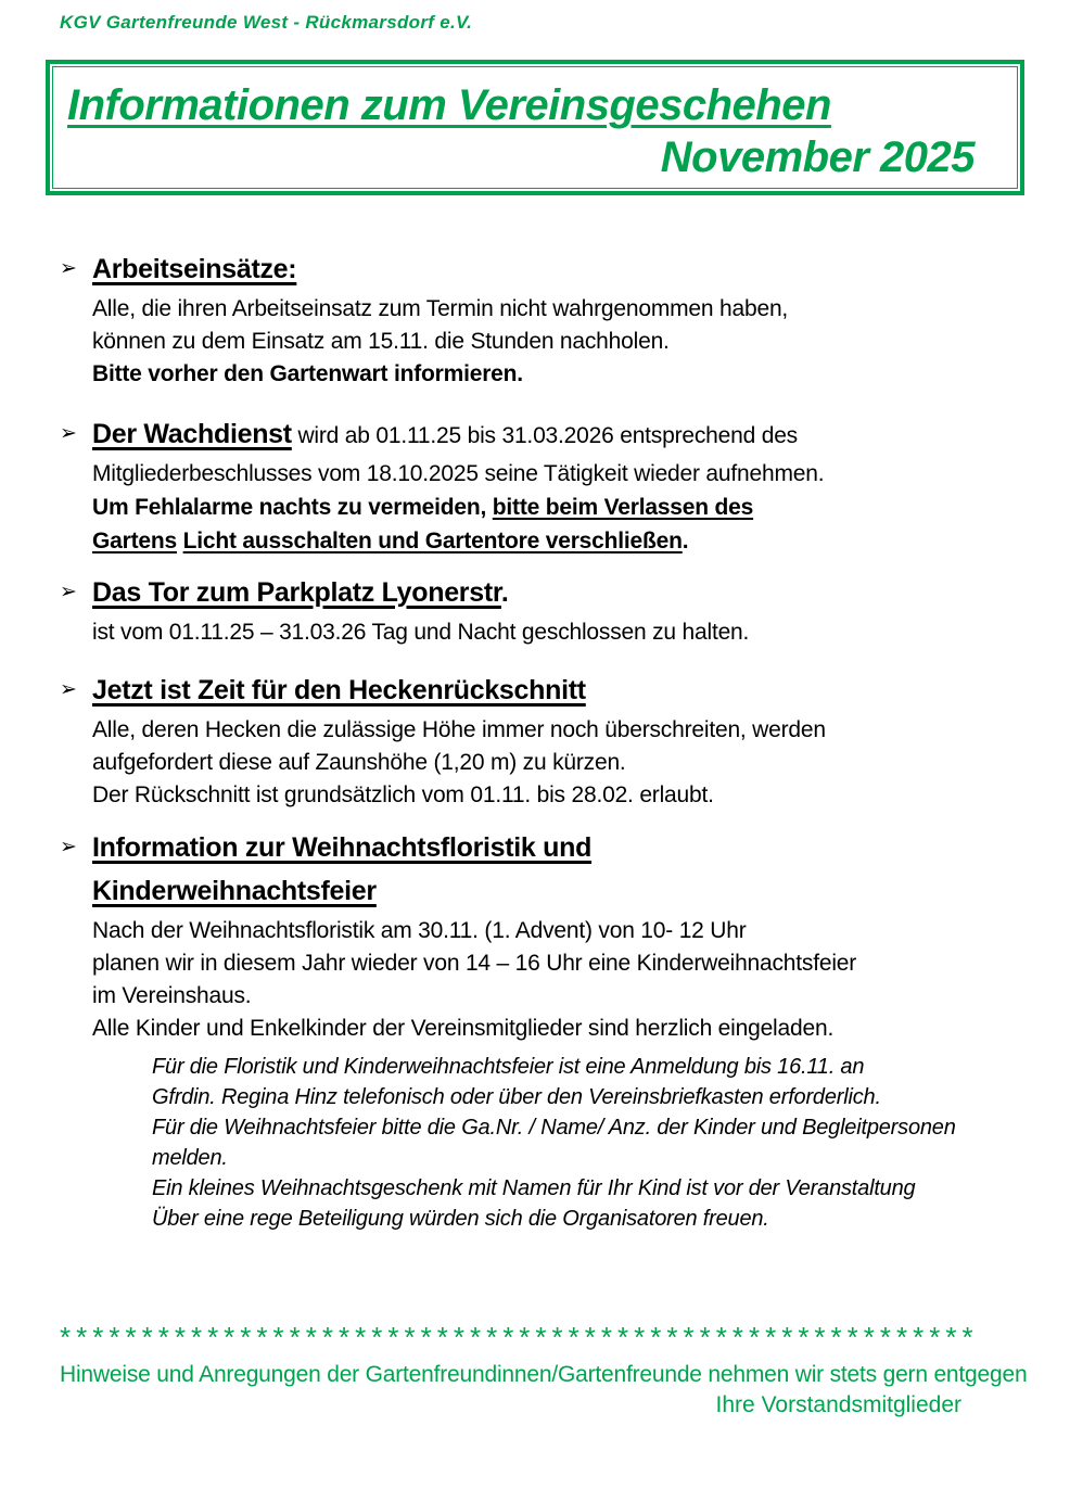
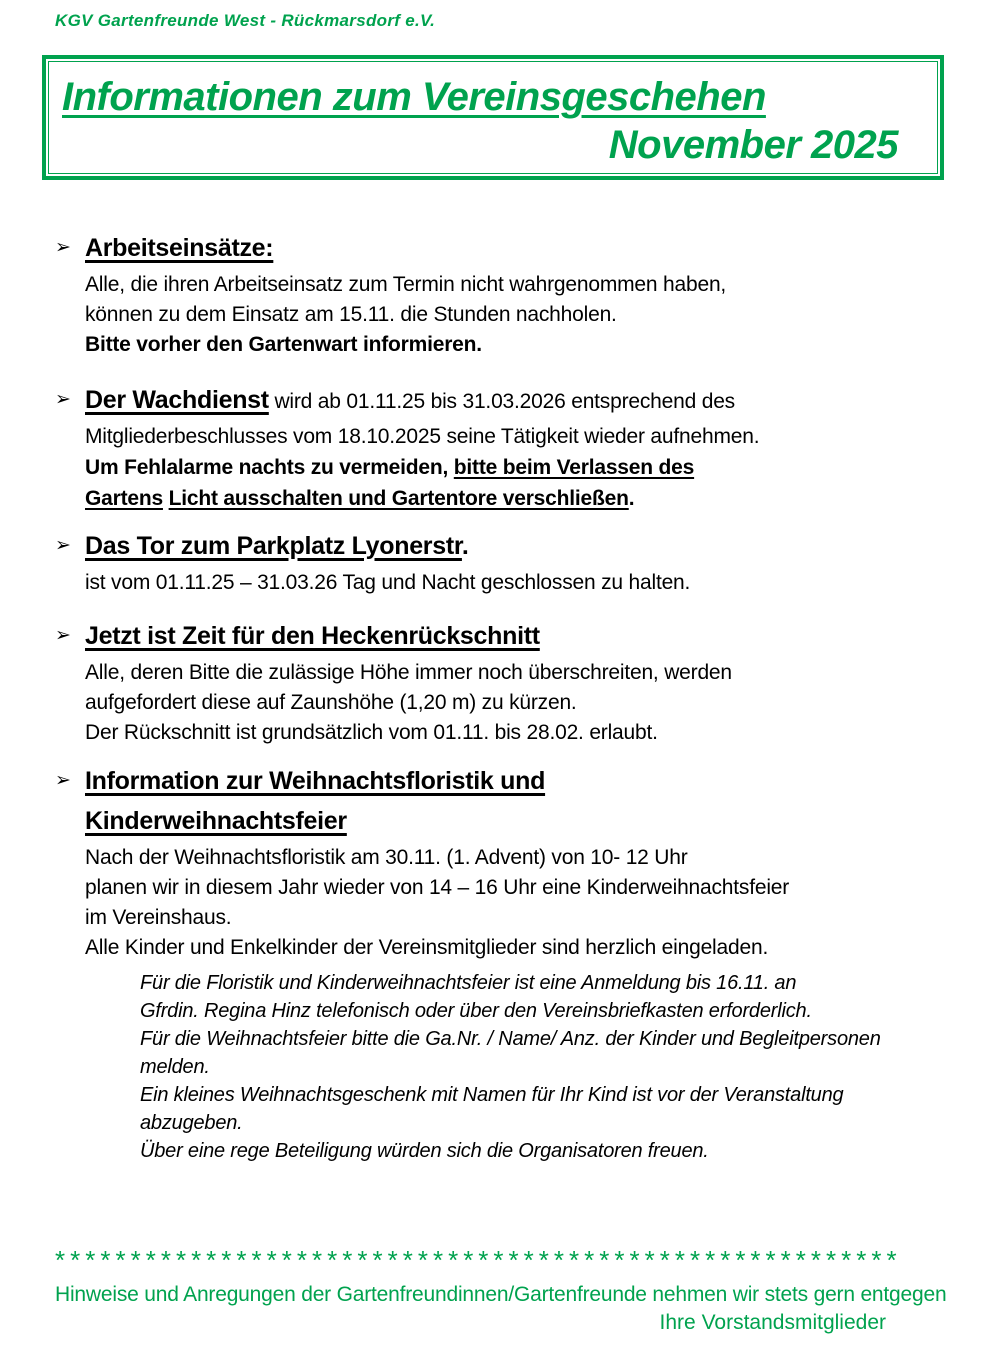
  KGV Gartenfreunde West - Rückmarsdorf e.V.
  Informationen zum Vereinsgeschehen
  November 2025
  ➢
  Arbeitseinsätze:
  Alle, die ihren Arbeitseinsatz zum Termin nicht wahrgenommen haben,
  können zu dem Einsatz am 15.11. die Stunden nachholen.
  Bitte vorher den Gartenwart informieren.
  ➢
  Der Wachdienst wird ab 01.11.25 bis 31.03.2026 entsprechend des
  Mitgliederbeschlusses vom 18.10.2025 seine Tätigkeit wieder aufnehmen.
  Um Fehlalarme nachts zu vermeiden, bitte beim Verlassen des
  Gartens Licht ausschalten und Gartentore verschließen.
  ➢
  Das Tor zum Parkplatz Lyonerstr.
  ist vom 01.11.25 – 31.03.26 Tag und Nacht geschlossen zu halten.
  ➢
  Jetzt ist Zeit für den Heckenrückschnitt
- Alle, deren Hecken die zulässige Höhe immer noch überschreiten, werden
+ Alle, deren Bitte die zulässige Höhe immer noch überschreiten, werden
  aufgefordert diese auf Zaunshöhe (1,20 m) zu kürzen.
  Der Rückschnitt ist grundsätzlich vom 01.11. bis 28.02. erlaubt.
  ➢
  Information zur Weihnachtsfloristik und
  Kinderweihnachtsfeier
  Nach der Weihnachtsfloristik am 30.11. (1. Advent) von 10- 12 Uhr
  planen wir in diesem Jahr wieder von 14 – 16 Uhr eine Kinderweihnachtsfeier
  im Vereinshaus.
  Alle Kinder und Enkelkinder der Vereinsmitglieder sind herzlich eingeladen.
  Für die Floristik und Kinderweihnachtsfeier ist eine Anmeldung bis 16.11. an
  Gfrdin. Regina Hinz telefonisch oder über den Vereinsbriefkasten erforderlich.
  Für die Weihnachtsfeier bitte die Ga.Nr. / Name/ Anz. der Kinder und Begleitpersonen
  melden.
  Ein kleines Weihnachtsgeschenk mit Namen für Ihr Kind ist vor der Veranstaltung
+ abzugeben.
  Über eine rege Beteiligung würden sich die Organisatoren freuen.
  ********************************************************
  Hinweise und Anregungen der Gartenfreundinnen/Gartenfreunde nehmen wir stets gern entgegen
  Ihre Vorstandsmitglieder
